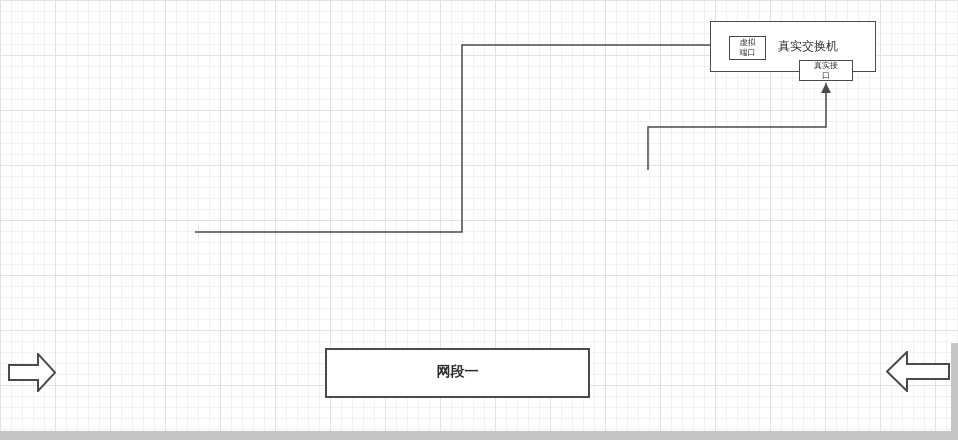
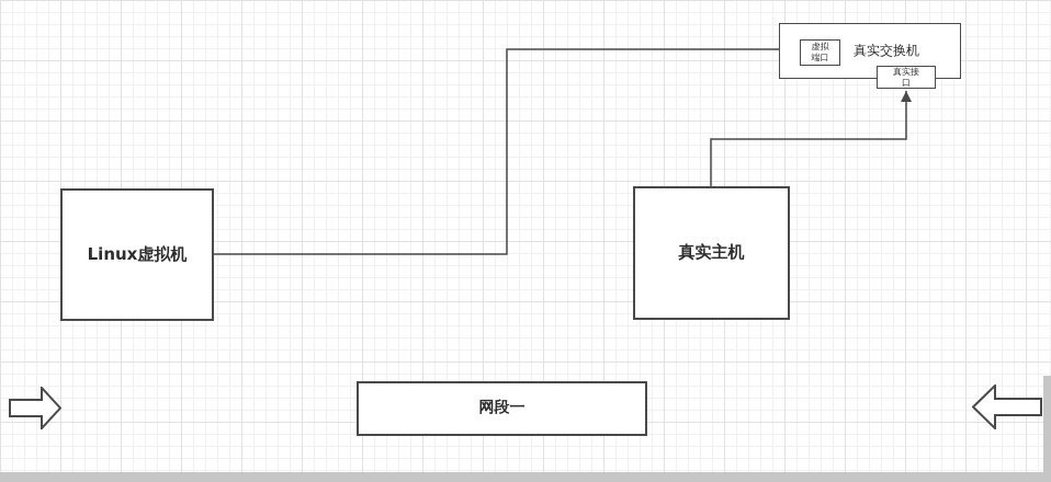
  真实交换机
  虚拟端口
  真实接口
+ Linux虚拟机
+ 真实主机
  网段一
